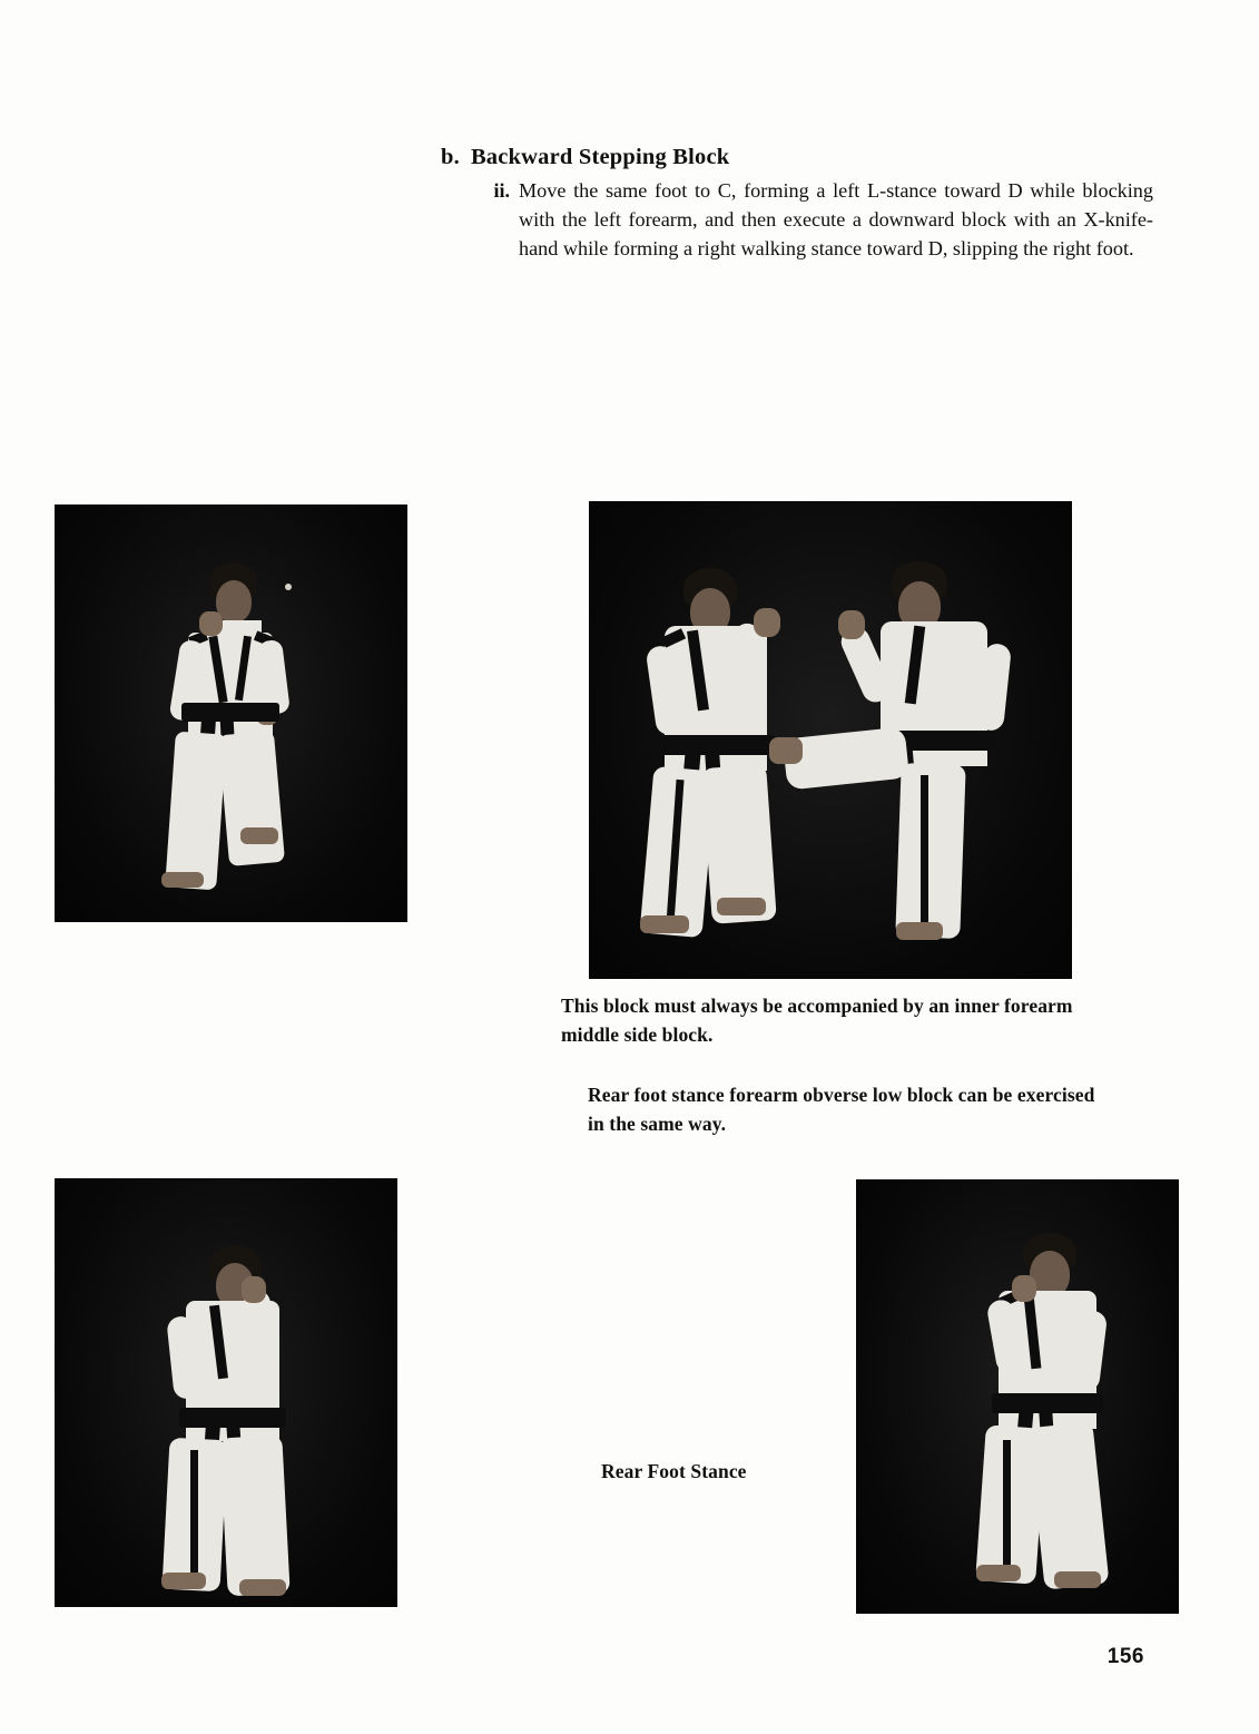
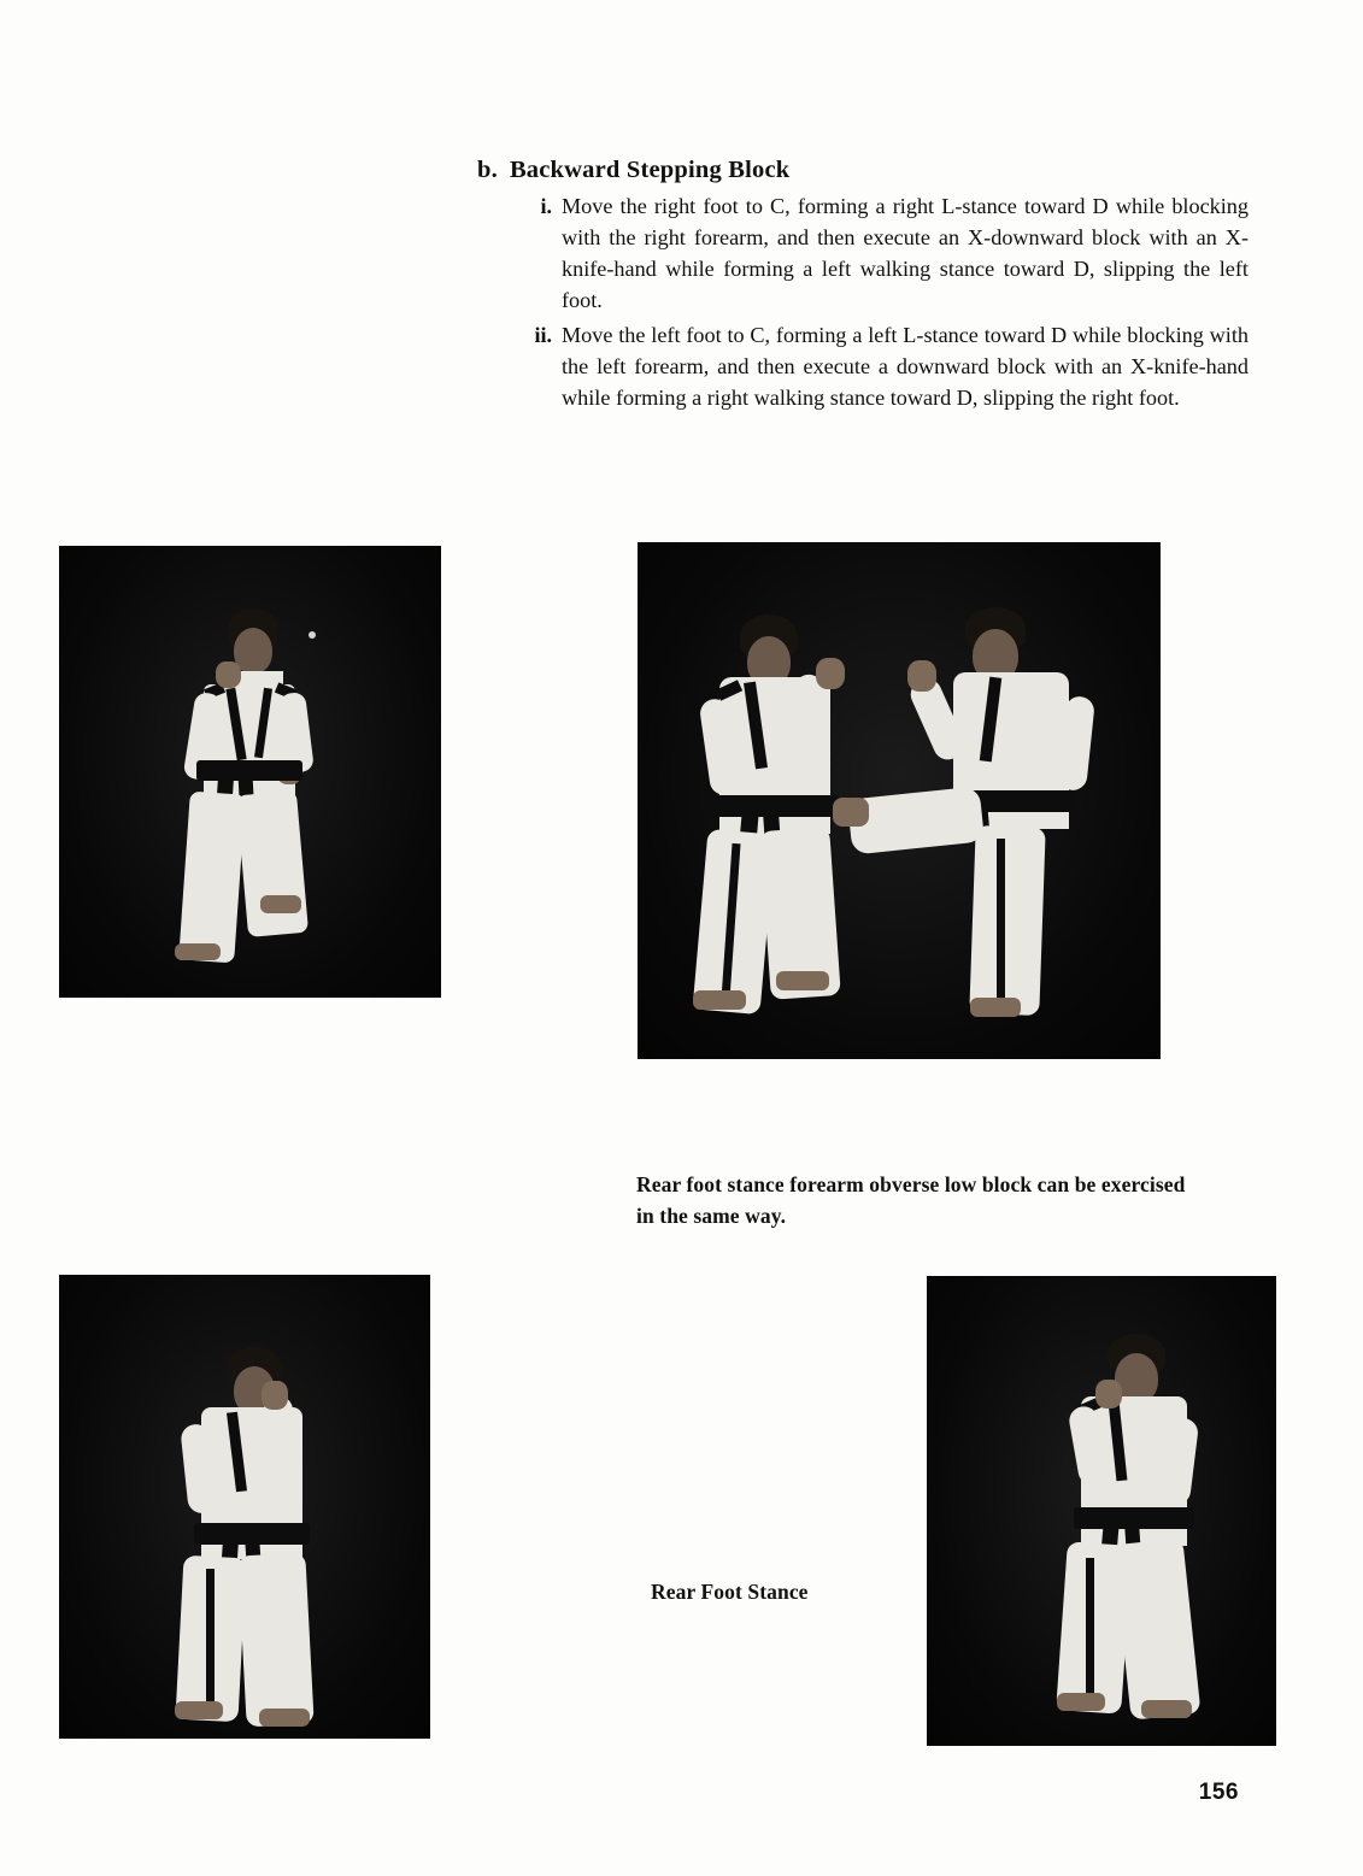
  b.
  Backward Stepping Block
+ i.
+ Move the right foot to C, forming a right L-stance toward D while blocking with the right forearm, and then execute an X-downward block with an X-knife-hand while forming a left walking stance toward D, slipping the left foot.
  ii.
- Move the same foot to C, forming a left L-stance toward D while blocking with the left forearm, and then execute a downward block with an X-knife-hand while forming a right walking stance toward D, slipping the right foot.
+ Move the left foot to C, forming a left L-stance toward D while blocking with the left forearm, and then execute a downward block with an X-knife-hand while forming a right walking stance toward D, slipping the right foot.
- This block must always be accompanied by an inner forearm middle side block.
  Rear foot stance forearm obverse low block can be exercised in the same way.
  Rear Foot Stance
  156
